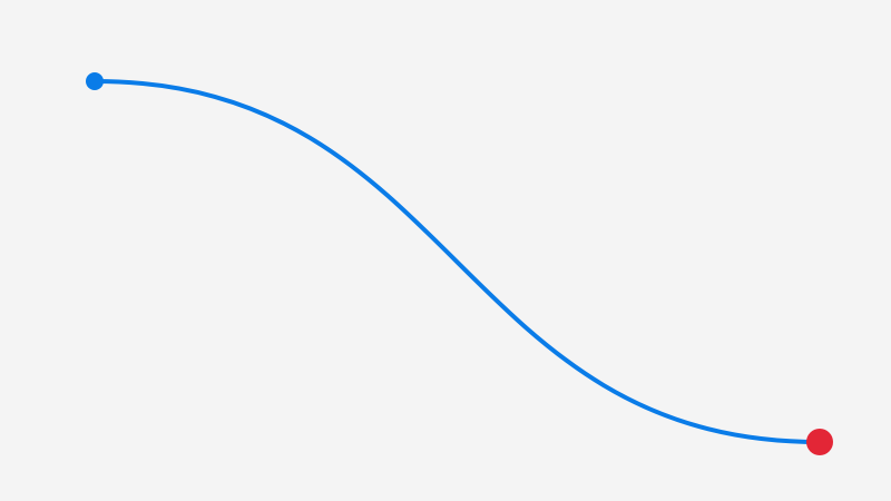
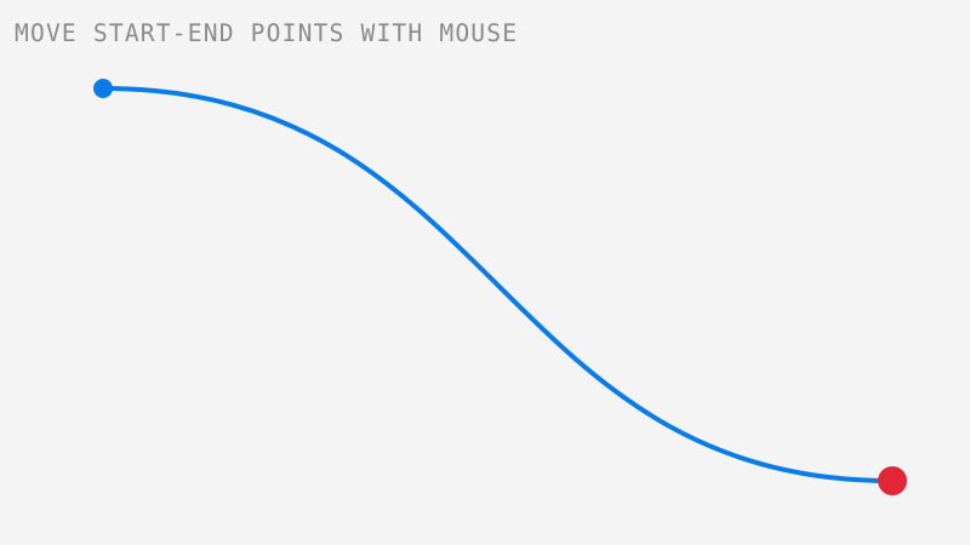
+ MOVE START-END POINTS WITH MOUSE
